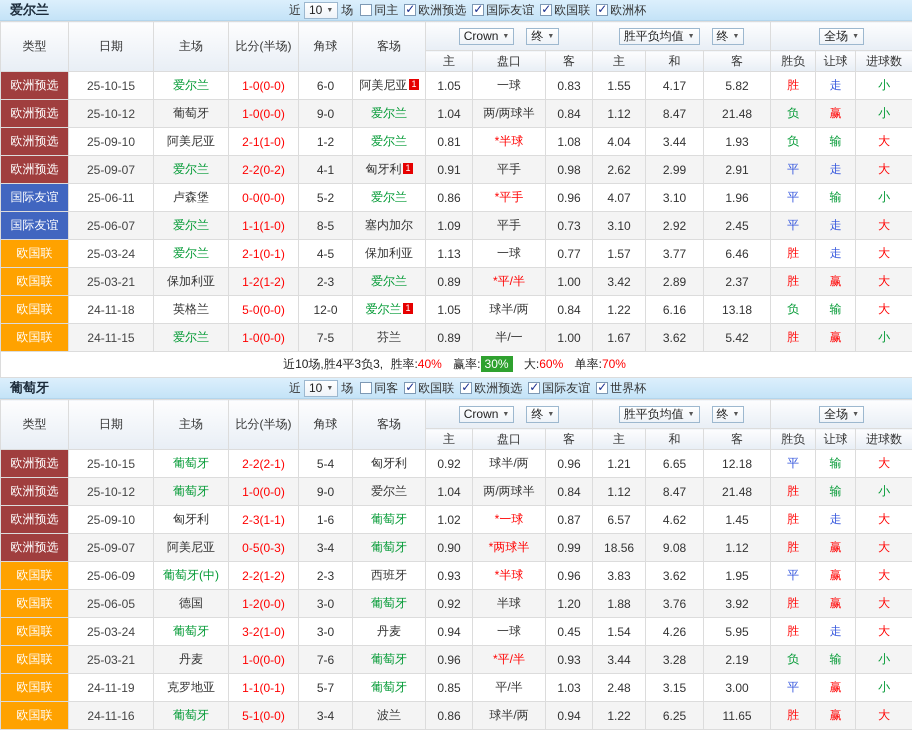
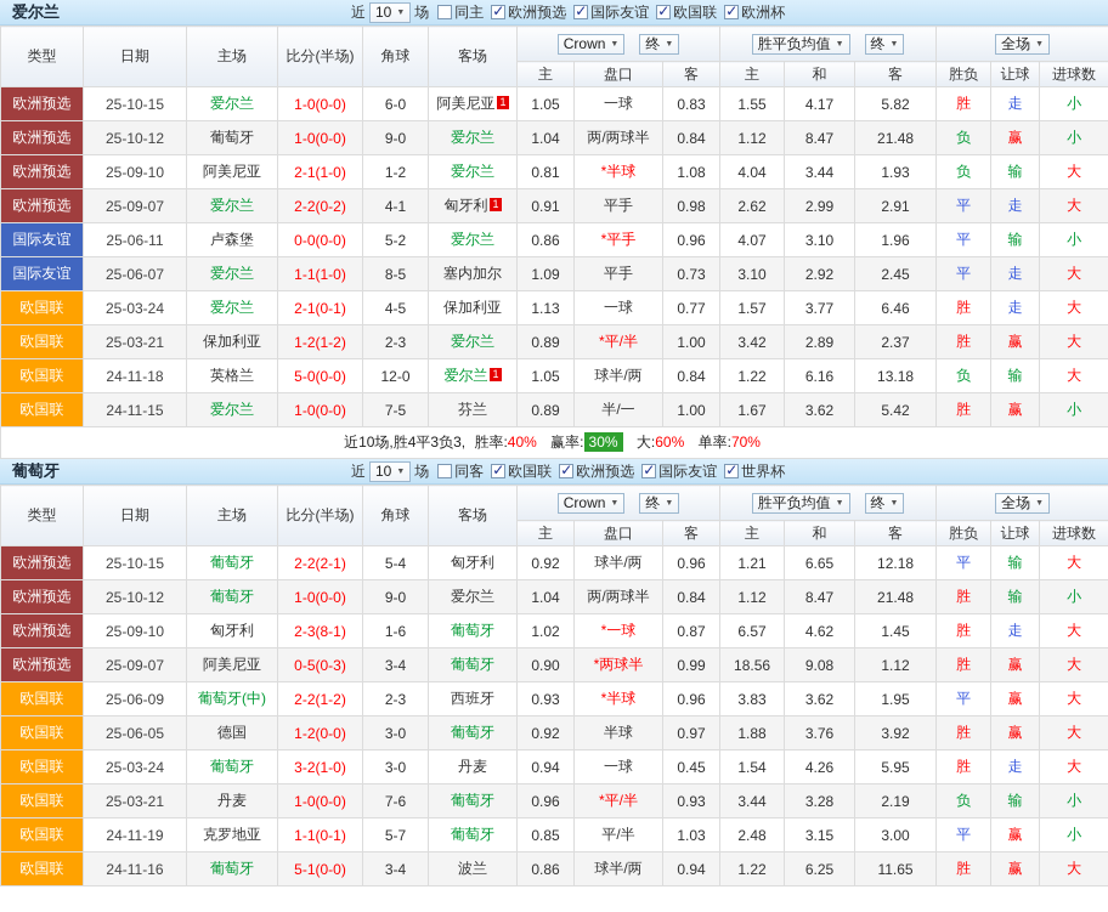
  爱尔兰
  近
  10
  场
  同主
  欧洲预选
  国际友谊
  欧国联
  欧洲杯
  类型	日期	主场	比分(半场)	角球	客场	Crown 终	胜平负均值 终	全场
  主	盘口	客	主	和	客	胜负	让球	进球数
  欧洲预选	25-10-15	爱尔兰	1-0(0-0)	6-0	阿美尼亚 1	1.05	一球	0.83	1.55	4.17	5.82	胜	走	小
  欧洲预选	25-10-12	葡萄牙	1-0(0-0)	9-0	爱尔兰	1.04	两/两球半	0.84	1.12	8.47	21.48	负	赢	小
  欧洲预选	25-09-10	阿美尼亚	2-1(1-0)	1-2	爱尔兰	0.81	*半球	1.08	4.04	3.44	1.93	负	输	大
  欧洲预选	25-09-07	爱尔兰	2-2(0-2)	4-1	匈牙利 1	0.91	平手	0.98	2.62	2.99	2.91	平	走	大
  国际友谊	25-06-11	卢森堡	0-0(0-0)	5-2	爱尔兰	0.86	*平手	0.96	4.07	3.10	1.96	平	输	小
  国际友谊	25-06-07	爱尔兰	1-1(1-0)	8-5	塞内加尔	1.09	平手	0.73	3.10	2.92	2.45	平	走	大
  欧国联	25-03-24	爱尔兰	2-1(0-1)	4-5	保加利亚	1.13	一球	0.77	1.57	3.77	6.46	胜	走	大
  欧国联	25-03-21	保加利亚	1-2(1-2)	2-3	爱尔兰	0.89	*平/半	1.00	3.42	2.89	2.37	胜	赢	大
  欧国联	24-11-18	英格兰	5-0(0-0)	12-0	爱尔兰 1	1.05	球半/两	0.84	1.22	6.16	13.18	负	输	大
  欧国联	24-11-15	爱尔兰	1-0(0-0)	7-5	芬兰	0.89	半/一	1.00	1.67	3.62	5.42	胜	赢	小
  近10场,胜4平3负3, 胜率:40% 赢率: 30% 大:60% 单率:70%
  葡萄牙
  近
  10
  场
  同客
  欧国联
  欧洲预选
  国际友谊
  世界杯
  类型	日期	主场	比分(半场)	角球	客场	Crown 终	胜平负均值 终	全场
  主	盘口	客	主	和	客	胜负	让球	进球数
  欧洲预选	25-10-15	葡萄牙	2-2(2-1)	5-4	匈牙利	0.92	球半/两	0.96	1.21	6.65	12.18	平	输	大
  欧洲预选	25-10-12	葡萄牙	1-0(0-0)	9-0	爱尔兰	1.04	两/两球半	0.84	1.12	8.47	21.48	胜	输	小
- 欧洲预选	25-09-10	匈牙利	2-3(1-1)	1-6	葡萄牙	1.02	*一球	0.87	6.57	4.62	1.45	胜	走	大
+ 欧洲预选	25-09-10	匈牙利	2-3(8-1)	1-6	葡萄牙	1.02	*一球	0.87	6.57	4.62	1.45	胜	走	大
  欧洲预选	25-09-07	阿美尼亚	0-5(0-3)	3-4	葡萄牙	0.90	*两球半	0.99	18.56	9.08	1.12	胜	赢	大
  欧国联	25-06-09	葡萄牙(中)	2-2(1-2)	2-3	西班牙	0.93	*半球	0.96	3.83	3.62	1.95	平	赢	大
- 欧国联	25-06-05	德国	1-2(0-0)	3-0	葡萄牙	0.92	半球	1.20	1.88	3.76	3.92	胜	赢	大
+ 欧国联	25-06-05	德国	1-2(0-0)	3-0	葡萄牙	0.92	半球	0.97	1.88	3.76	3.92	胜	赢	大
  欧国联	25-03-24	葡萄牙	3-2(1-0)	3-0	丹麦	0.94	一球	0.45	1.54	4.26	5.95	胜	走	大
  欧国联	25-03-21	丹麦	1-0(0-0)	7-6	葡萄牙	0.96	*平/半	0.93	3.44	3.28	2.19	负	输	小
  欧国联	24-11-19	克罗地亚	1-1(0-1)	5-7	葡萄牙	0.85	平/半	1.03	2.48	3.15	3.00	平	赢	小
  欧国联	24-11-16	葡萄牙	5-1(0-0)	3-4	波兰	0.86	球半/两	0.94	1.22	6.25	11.65	胜	赢	大
